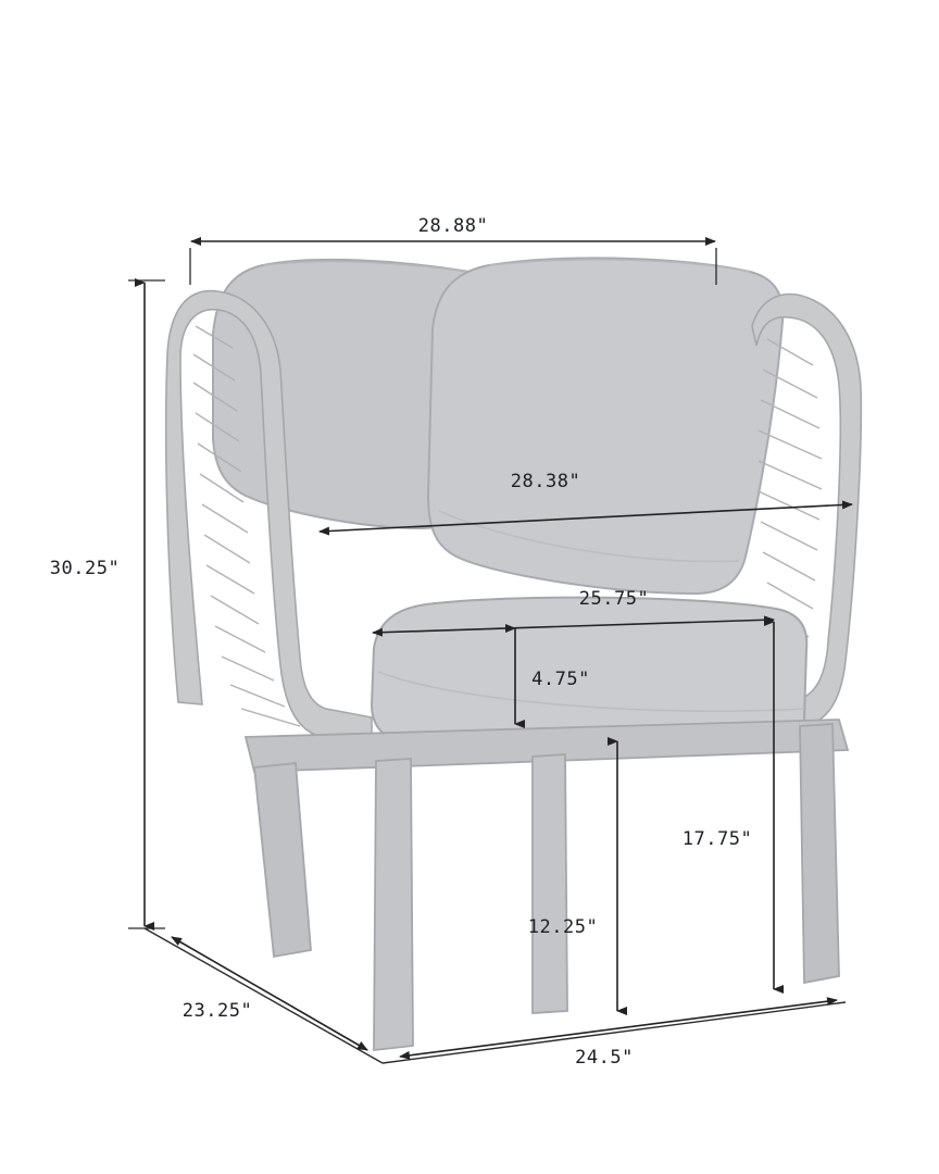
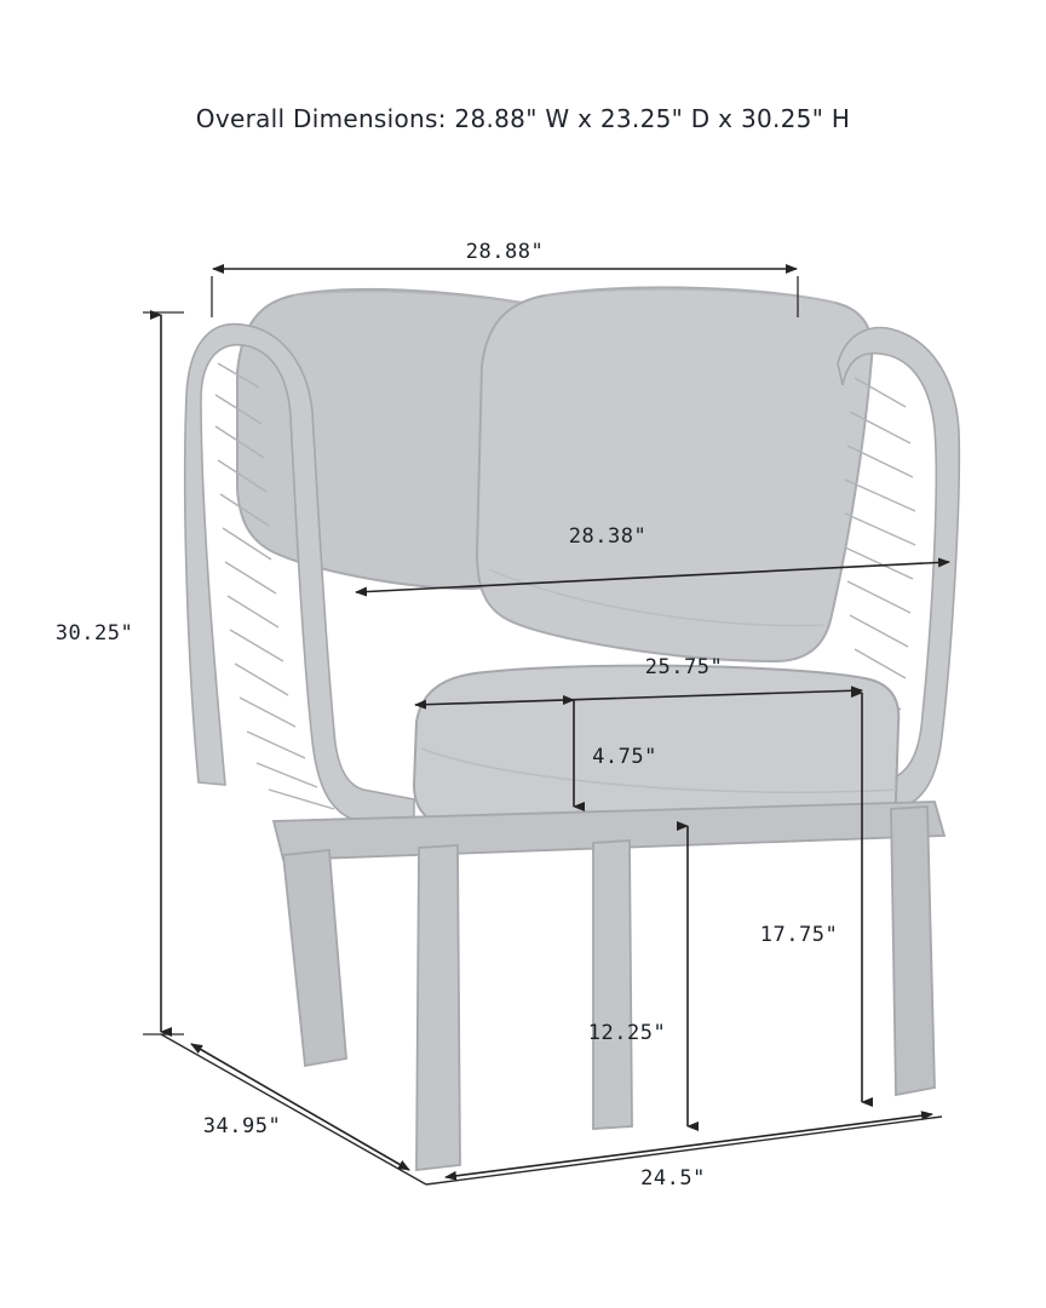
+ Overall Dimensions: 28.88" W x 23.25" D x 30.25" H
  28.88"
  30.25"
- 23.25"
+ 34.95"
  24.5"
  28.38"
  25.75"
  4.75"
  17.75"
  12.25"
